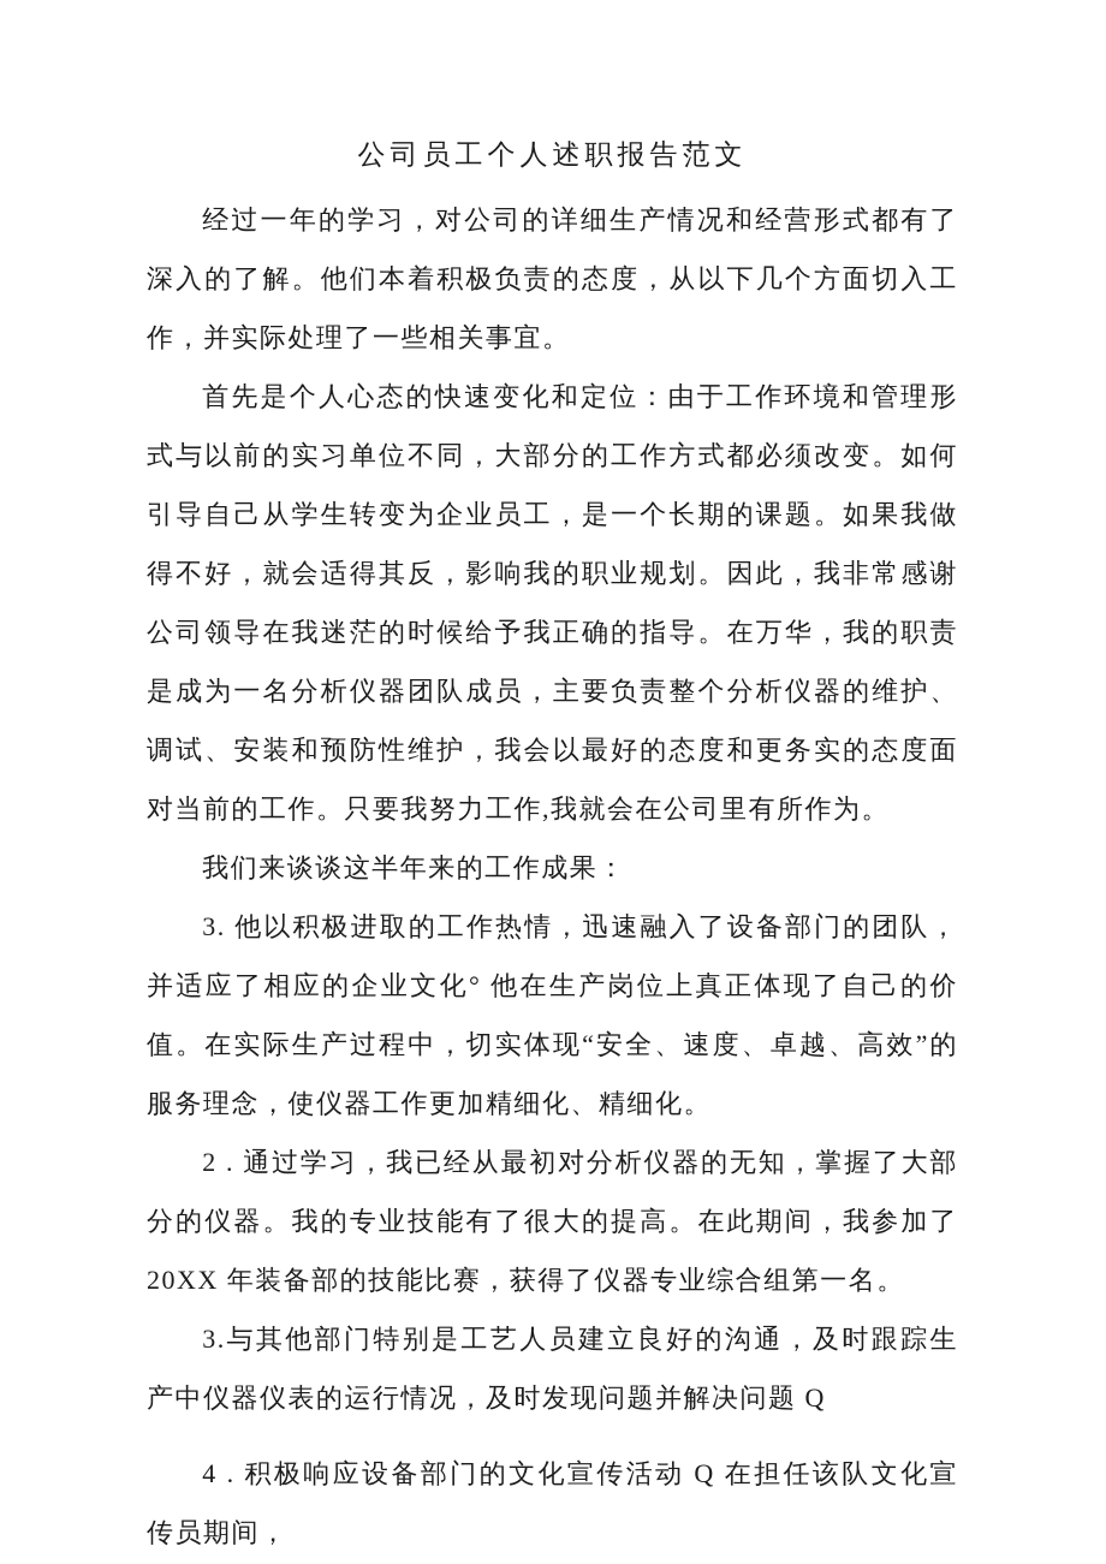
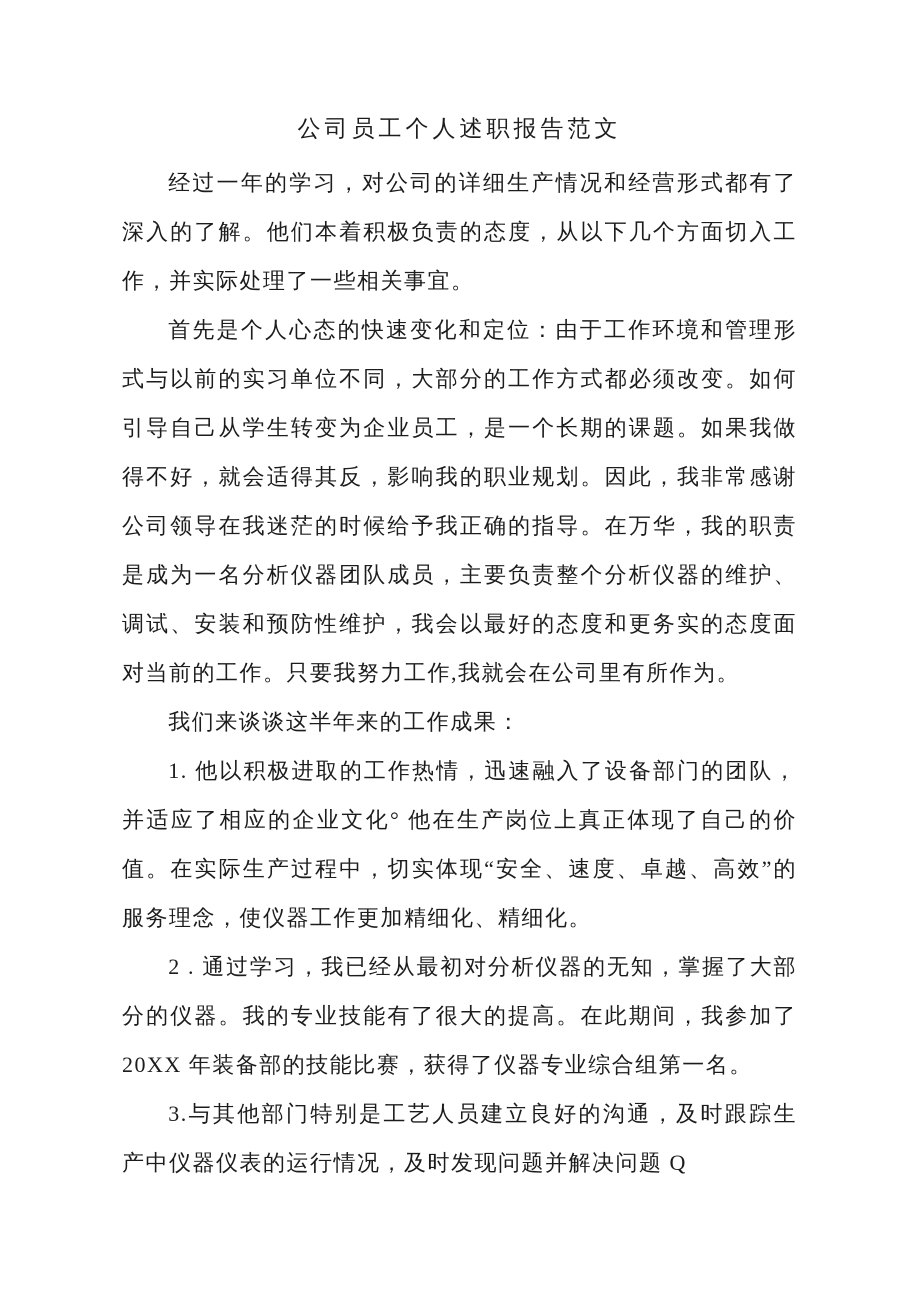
  公司员工个人述职报告范文
  经过一年的学习，对公司的详细生产情况和经营形式都有了深入的了解。他们本着积极负责的态度，从以下几个方面切入工作，并实际处理了一些相关事宜。
  首先是个人心态的快速变化和定位：由于工作环境和管理形式与以前的实习单位不同，大部分的工作方式都必须改变。如何引导自己从学生转变为企业员工，是一个长期的课题。如果我做得不好，就会适得其反，影响我的职业规划。因此，我非常感谢公司领导在我迷茫的时候给予我正确的指导。在万华，我的职责是成为一名分析仪器团队成员，主要负责整个分析仪器的维护、调试、安装和预防性维护，我会以最好的态度和更务实的态度面对当前的工作。只要我努力工作,我就会在公司里有所作为。
  我们来谈谈这半年来的工作成果：
- 3. 他以积极进取的工作热情，迅速融入了设备部门的团队，并适应了相应的企业文化° 他在生产岗位上真正体现了自己的价值。在实际生产过程中，切实体现“安全、速度、卓越、高效”的服务理念，使仪器工作更加精细化、精细化。
+ 1. 他以积极进取的工作热情，迅速融入了设备部门的团队，并适应了相应的企业文化° 他在生产岗位上真正体现了自己的价值。在实际生产过程中，切实体现“安全、速度、卓越、高效”的服务理念，使仪器工作更加精细化、精细化。
  2 . 通过学习，我已经从最初对分析仪器的无知，掌握了大部分的仪器。我的专业技能有了很大的提高。在此期间，我参加了 20XX 年装备部的技能比赛，获得了仪器专业综合组第一名。
  3.与其他部门特别是工艺人员建立良好的沟通，及时跟踪生产中仪器仪表的运行情况，及时发现问题并解决问题 Q
- 4 . 积极响应设备部门的文化宣传活动 Q 在担任该队文化宣传员期间，
